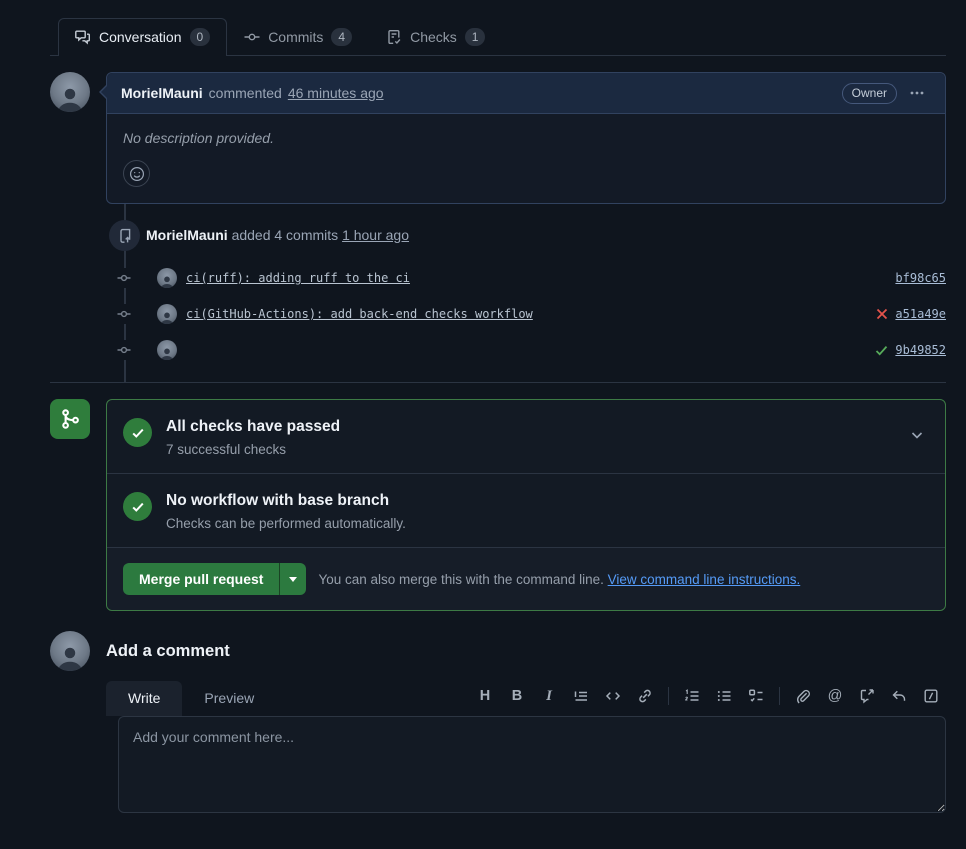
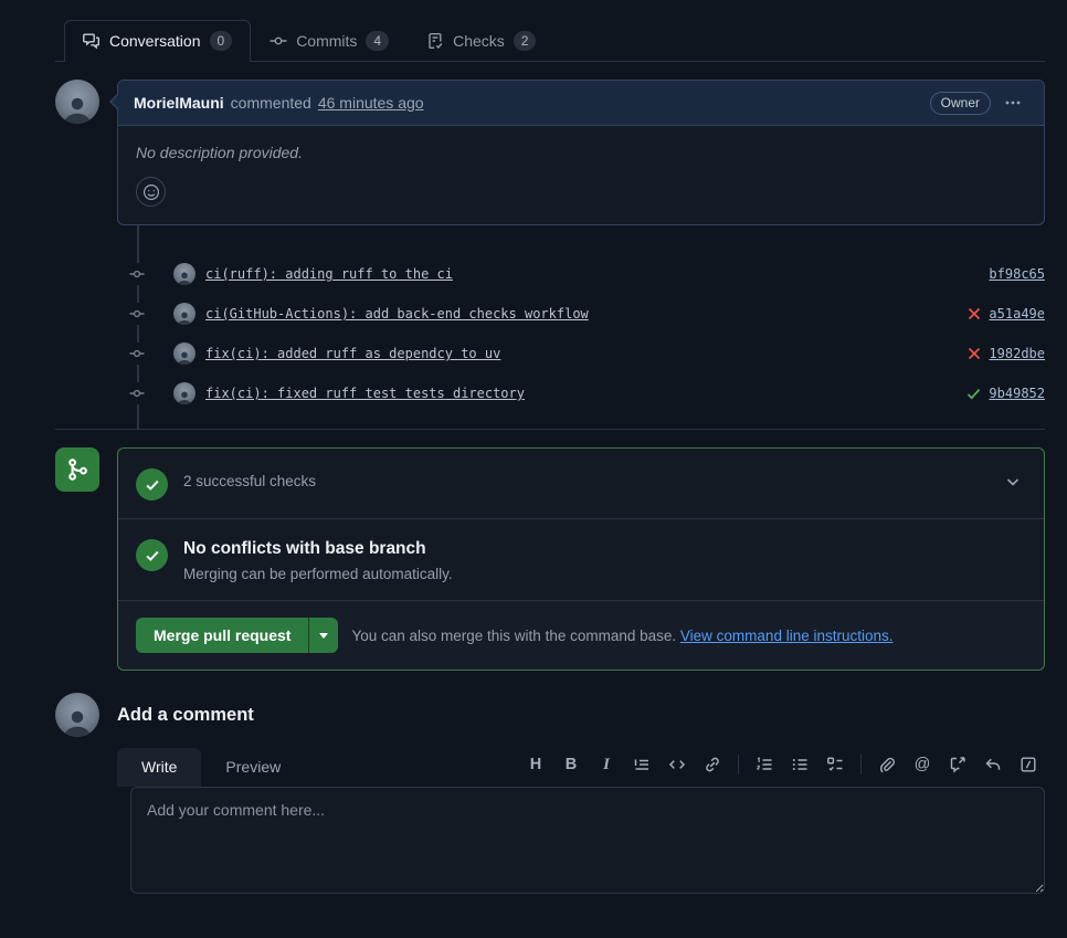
  Conversation
  0
  Commits
  4
  Checks
- 1
+ 2
  MorielMauni
  commented
  46 minutes ago
  Owner
  No description provided.
- MorielMauni added 4 commits 1 hour ago
  ci(ruff): adding ruff to the ci
  bf98c65
  ci(GitHub-Actions): add back-end checks workflow
  a51a49e
+ fix(ci): added ruff as dependcy to uv
+ 1982dbe
+ fix(ci): fixed ruff test tests directory
  9b49852
- All checks have passed
- 7 successful checks
+ 2 successful checks
- No workflow with base branch
+ No conflicts with base branch
- Checks can be performed automatically.
+ Merging can be performed automatically.
  Merge pull request
- You can also merge this with the command line. View command line instructions.
+ You can also merge this with the command base. View command line instructions.
  Add a comment
  Write
  Preview
  H
  B
  I
  @
  Add your comment here...
